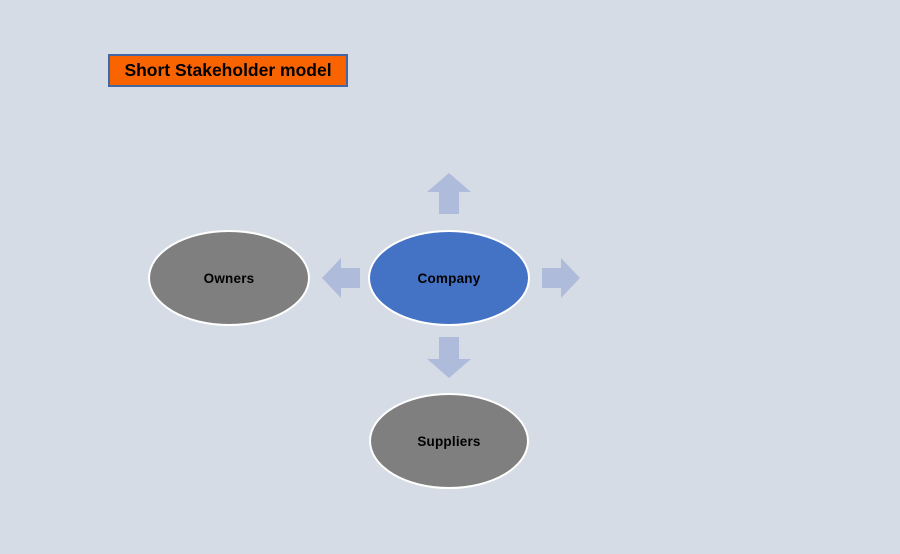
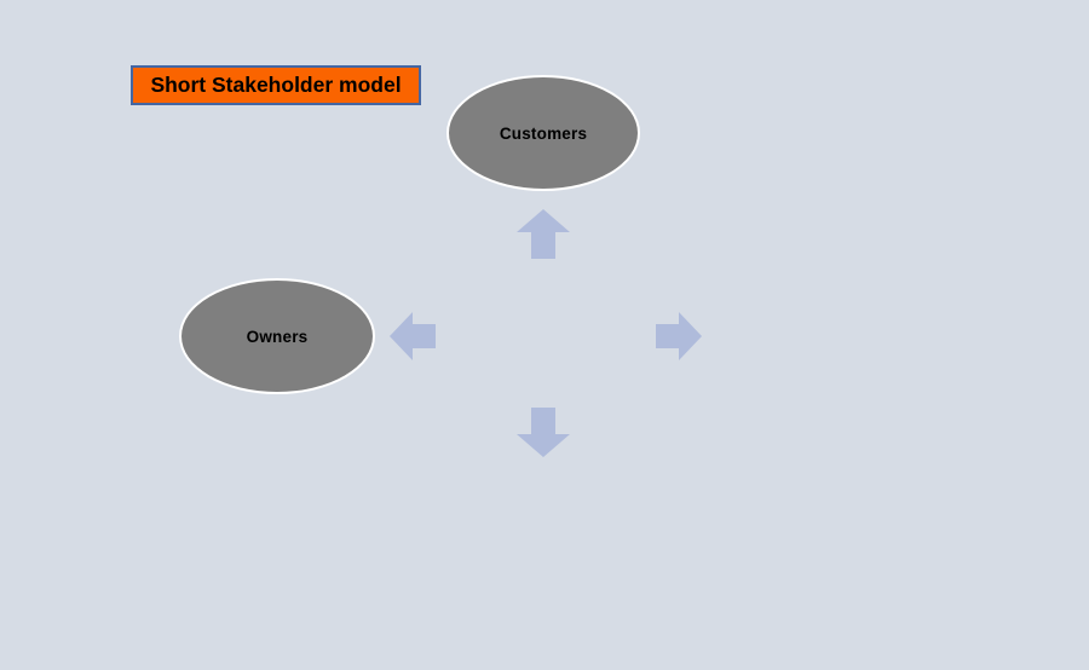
  Short Stakeholder model
+ Customers
  Owners
- Company
- Suppliers
